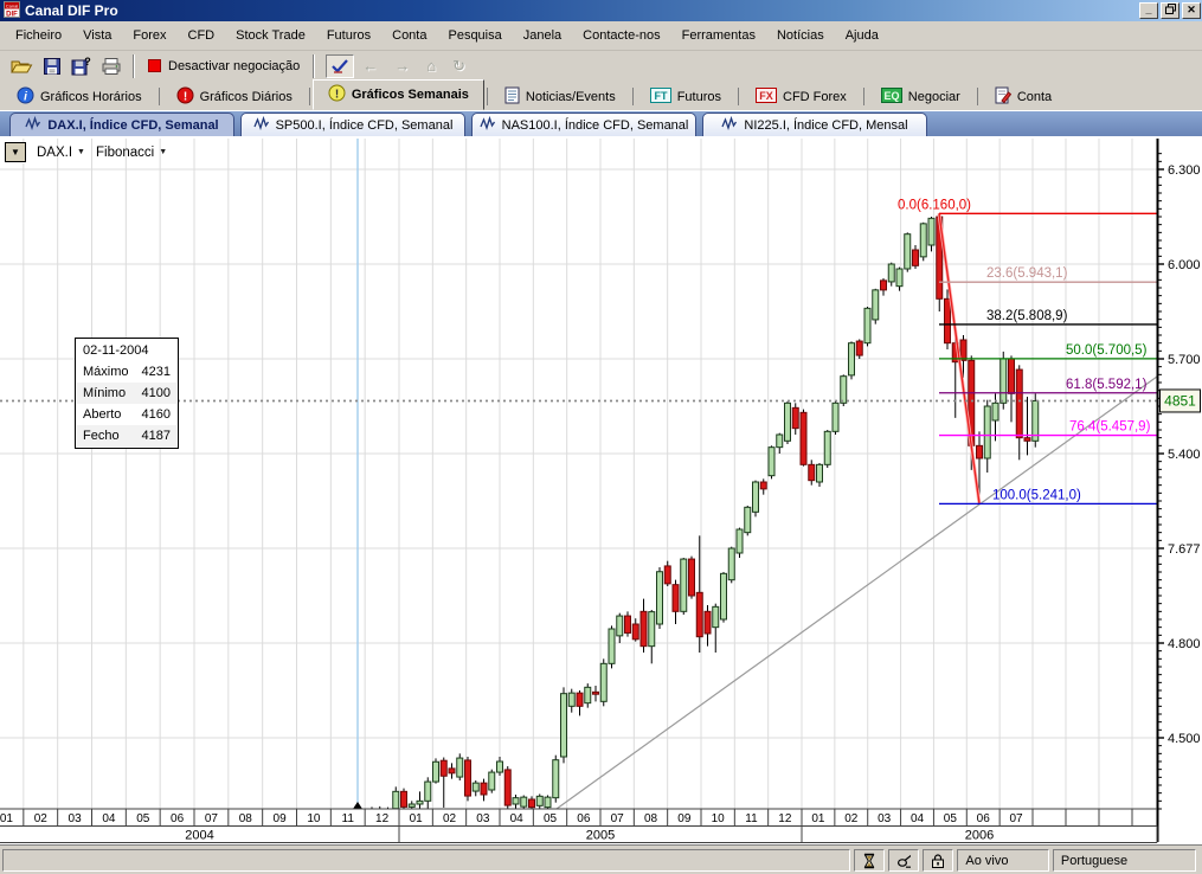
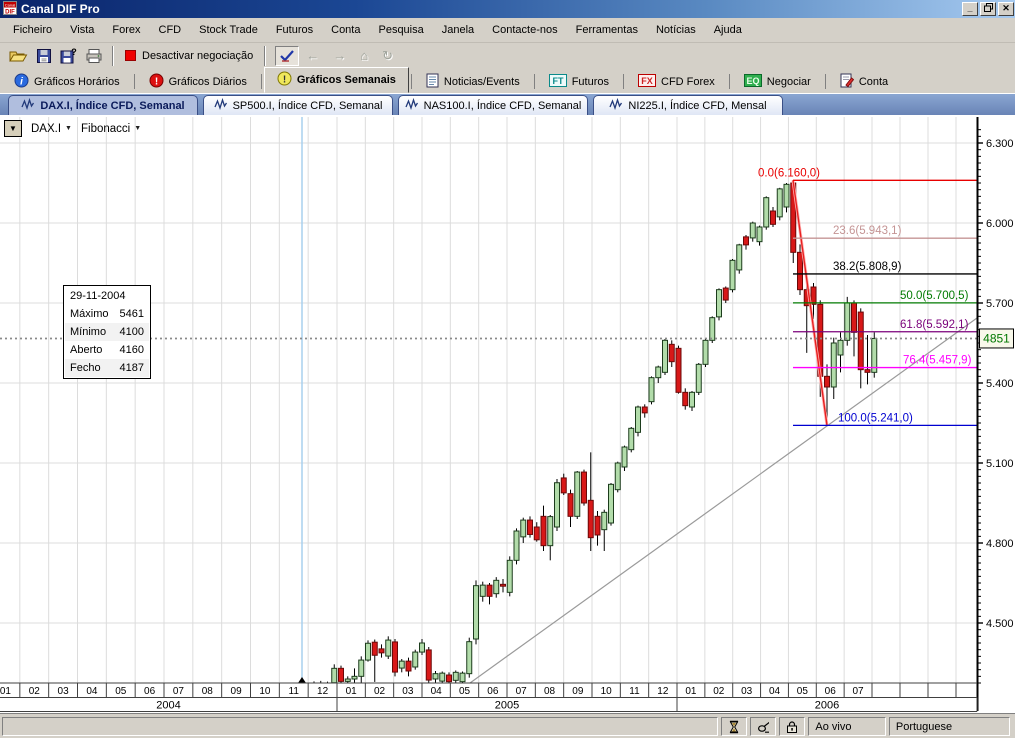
  Canal DIF Pro
  _
  ✕
  Ficheiro
  Vista
  Forex
  CFD
  Stock Trade
  Futuros
  Conta
  Pesquisa
  Janela
  Contacte-nos
  Ferramentas
  Notícias
  Ajuda
  ?
  Desactivar negociação
  ←
  →
  ⌂
  ↻
  i
  Gráficos Horários
  !
  Gráficos Diários
  !
  Gráficos Semanais
  Noticias/Events
  FT
  Futuros
  FX
  CFD Forex
  EQ
  Negociar
  Conta
  DAX.I, Índice CFD, Semanal
  SP500.I, Índice CFD, Semanal
  NAS100.I, Índice CFD, Semanal
  NI225.I, Índice CFD, Mensal
  0.0(6.160,0)
  23.6(5.943,1)
  38.2(5.808,9)
  50.0(5.700,5)
  61.8(5.592,1)
  76.4(5.457,9)
  100.0(5.241,0)
  6.300
  6.000
  5.700
  5.400
- 7.677
+ 5.100
  4.800
  4.500
  4851
  01
  02
  03
  04
  05
  06
  07
  08
  09
  10
  11
  12
  01
  02
  03
  04
  05
  06
  07
  08
  09
  10
  11
  12
  01
  02
  03
  04
  05
  06
  07
  2004
  2005
  2006
  ▼
  DAX.I
  Fibonacci
- 02-11-2004
+ 29-11-2004
  Máximo
- 4231
+ 5461
  Mínimo
  4100
  Aberto
  4160
  Fecho
  4187
  Ao vivo
  Portuguese
